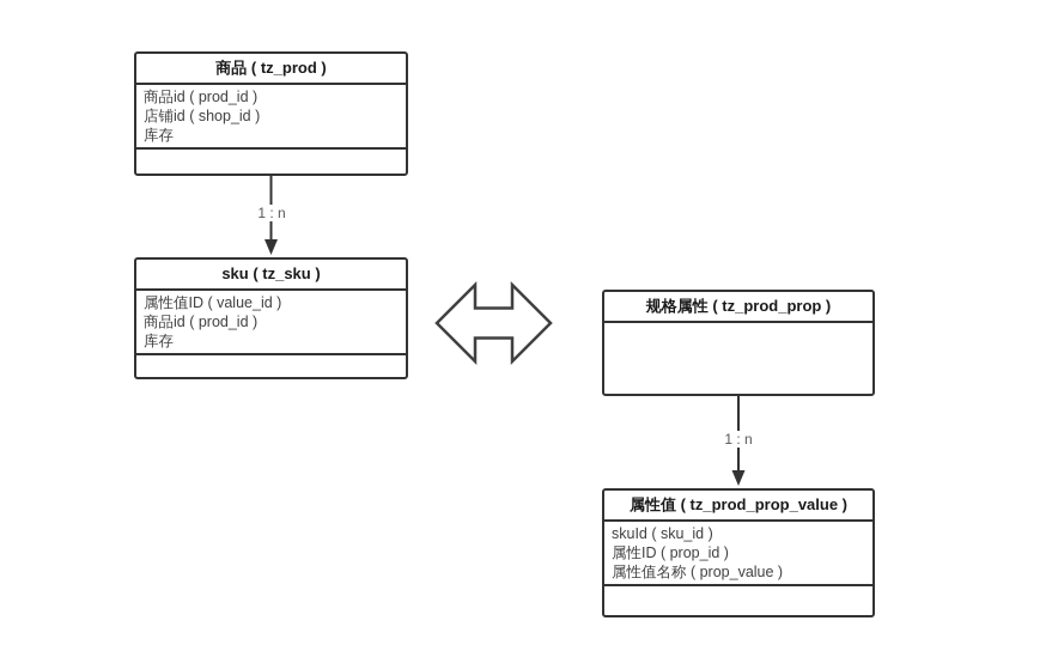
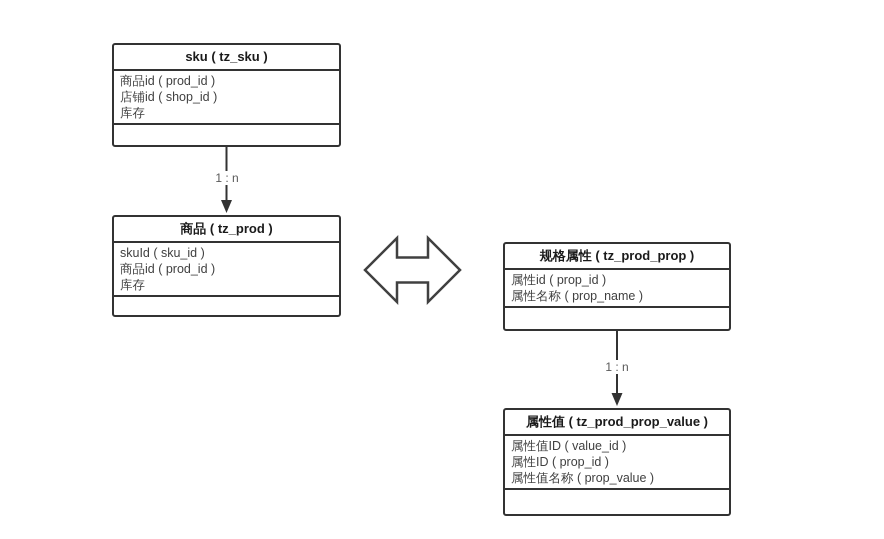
- 商品 ( tz_prod )
+ sku ( tz_sku )
  商品id ( prod_id )
  店铺id ( shop_id )
  库存
- sku ( tz_sku )
+ 商品 ( tz_prod )
- 属性值ID ( value_id )
+ skuId ( sku_id )
  商品id ( prod_id )
  库存
  规格属性 ( tz_prod_prop )
+ 属性id ( prop_id )
+ 属性名称 ( prop_name )
  属性值 ( tz_prod_prop_value )
- skuId ( sku_id )
+ 属性值ID ( value_id )
  属性ID ( prop_id )
  属性值名称 ( prop_value )
  1 : n
  1 : n
